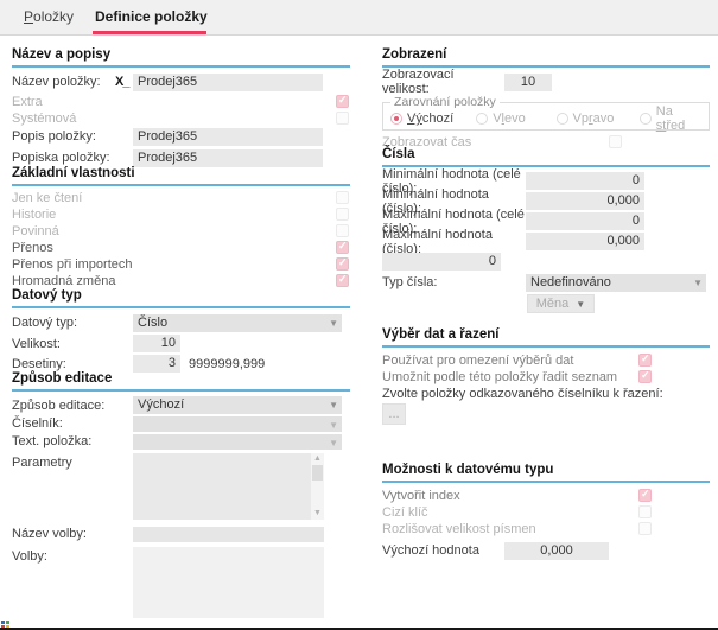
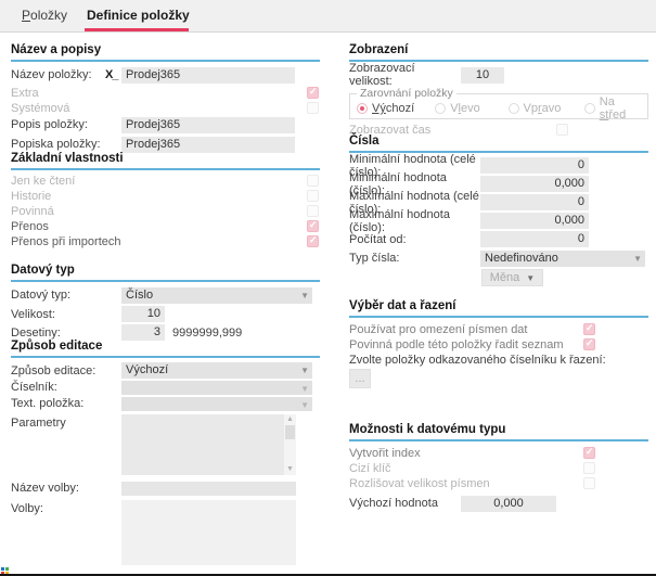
  Položky
  Definice položky
  Název a popisy
  Název položky:
  X_
  Prodej365
  Extra
  Systémová
  Popis položky:
  Prodej365
  Popiska položky:
  Prodej365
  Základní vlastnosti
  Jen ke čtení
  Historie
  Povinná
  Přenos
  Přenos při importech
- Hromadná změna
  Datový typ
  Datový typ:
  Číslo
  ▼
  Velikost:
  10
  Desetiny:
  3
  9999999,999
  Způsob editace
  Způsob editace:
  Výchozí
  ▼
  Číselník:
  ▼
  Text. položka:
  ▼
  Parametry
  Název volby:
  Volby:
  Zobrazení
  Zobrazovací velikost:
  10
  Zarovnání položky
  Výchozí
  Vlevo
  Vpravo
  Na střed
  Zobrazovat čas
  Čísla
  Minimální hodnota (celé číslo):
  0
  Minimální hodnota (číslo):
  0,000
  Maximální hodnota (celé číslo):
  0
  Maximální hodnota (číslo):
  0,000
+ Počítat od:
  0
  Typ čísla:
  Nedefinováno
  ▼
  Měna
  ▼
  Výběr dat a řazení
- Používat pro omezení výběrů dat
+ Používat pro omezení písmen dat
- Umožnit podle této položky řadit seznam
+ Povinná podle této položky řadit seznam
  Zvolte položky odkazovaného číselníku k řazení:
  ...
  Možnosti k datovému typu
  Vytvořit index
  Cizí klíč
  Rozlišovat velikost písmen
  Výchozí hodnota
  0,000
